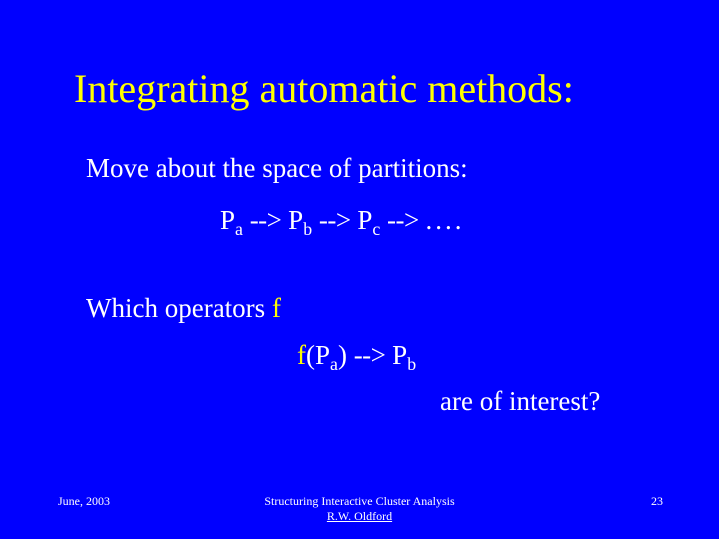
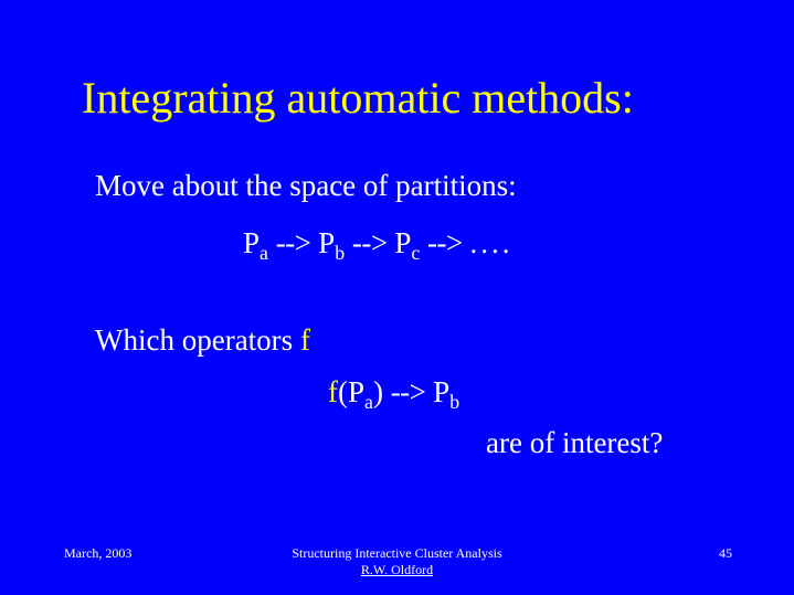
  Integrating automatic methods:
  Move about the space of partitions:
  Pa --> Pb --> Pc --> ....
  Which operators f
  f(Pa) --> Pb
  are of interest?
- June, 2003
+ March, 2003
  Structuring Interactive Cluster Analysis
  R.W. Oldford
- 23
+ 45
